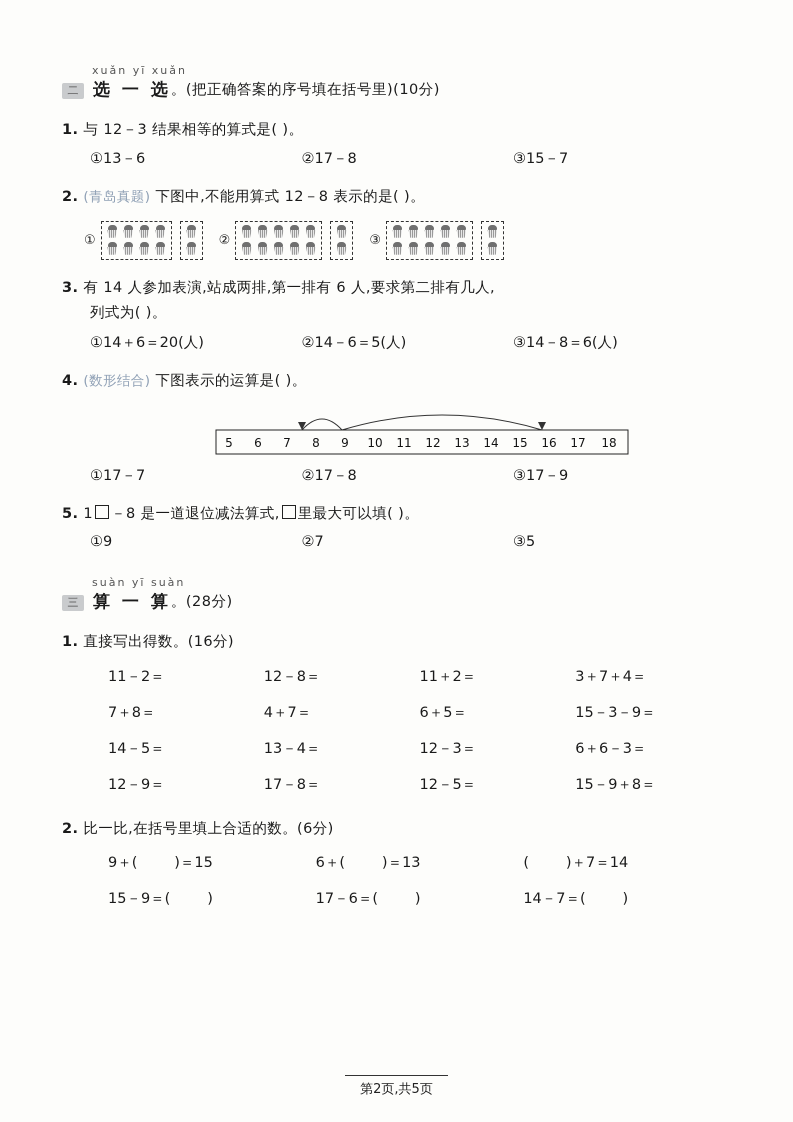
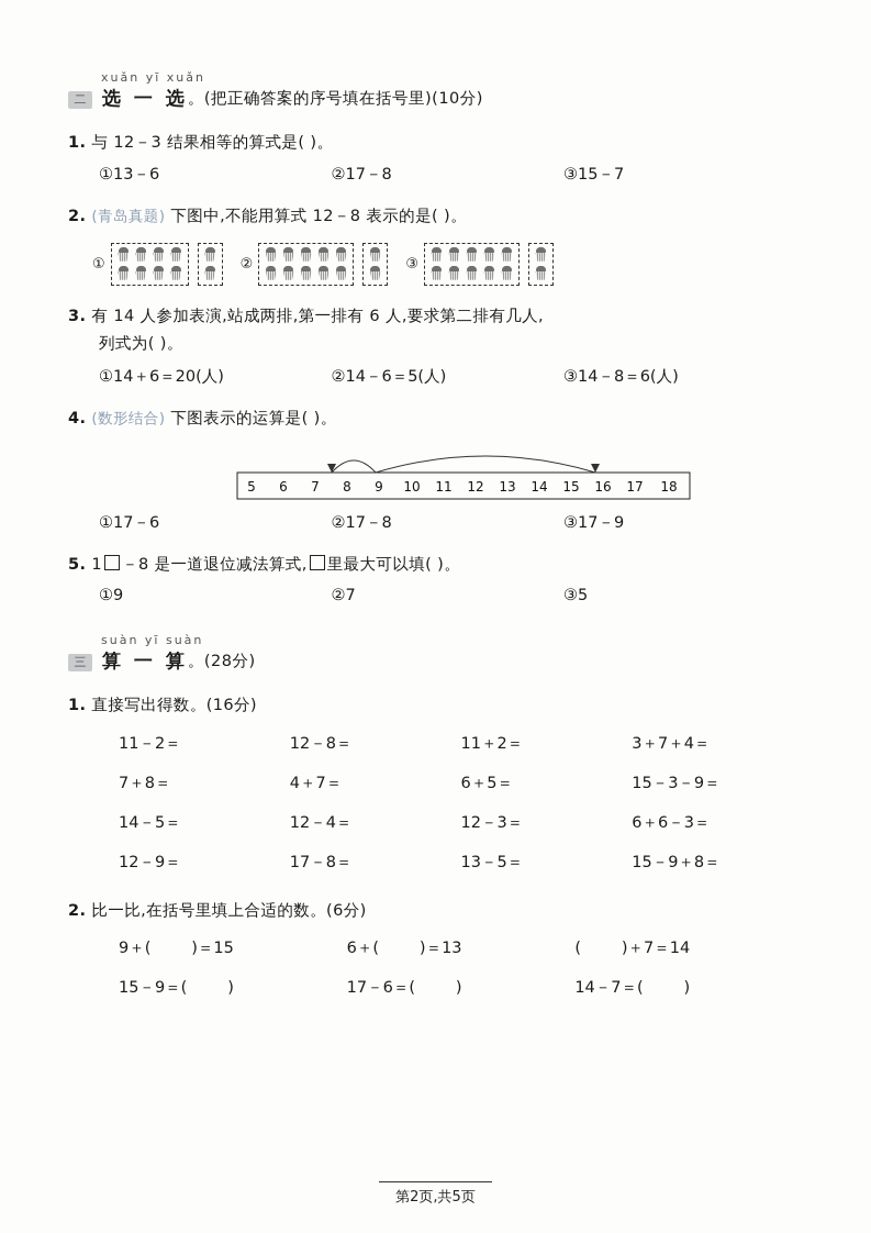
  xuǎn yī xuǎn
  二
  选 一 选
  。(把正确答案的序号填在括号里)(10分)
  1. 与 12－3 结果相等的算式是( )。
  ①13－6
  ②17－8
  ③15－7
  2. (青岛真题) 下图中,不能用算式 12－8 表示的是( )。
  ①
  ②
  ③
  3. 有 14 人参加表演,站成两排,第一排有 6 人,要求第二排有几人,
  列式为( )。
  ①14＋6＝20(人)
  ②14－6＝5(人)
  ③14－8＝6(人)
  4. (数形结合) 下图表示的运算是( )。
  5
  6
  7
  8
  9
  10
  11
  12
  13
  14
  15
  16
  17
  18
- ①17－7
+ ①17－6
  ②17－8
  ③17－9
  5. 1 －8 是一道退位减法算式, 里最大可以填( )。
  ①9
  ②7
  ③5
  suàn yī suàn
  三
  算 一 算
  。(28分)
  1. 直接写出得数。(16分)
  11－2＝
  12－8＝
  11＋2＝
  3＋7＋4＝
  7＋8＝
  4＋7＝
  6＋5＝
  15－3－9＝
  14－5＝
- 13－4＝
+ 12－4＝
  12－3＝
  6＋6－3＝
  12－9＝
  17－8＝
- 12－5＝
+ 13－5＝
  15－9＋8＝
  2. 比一比,在括号里填上合适的数。(6分)
  9＋( )＝15
  6＋( )＝13
  ( )＋7＝14
  15－9＝( )
  17－6＝( )
  14－7＝( )
  第2页,共5页
